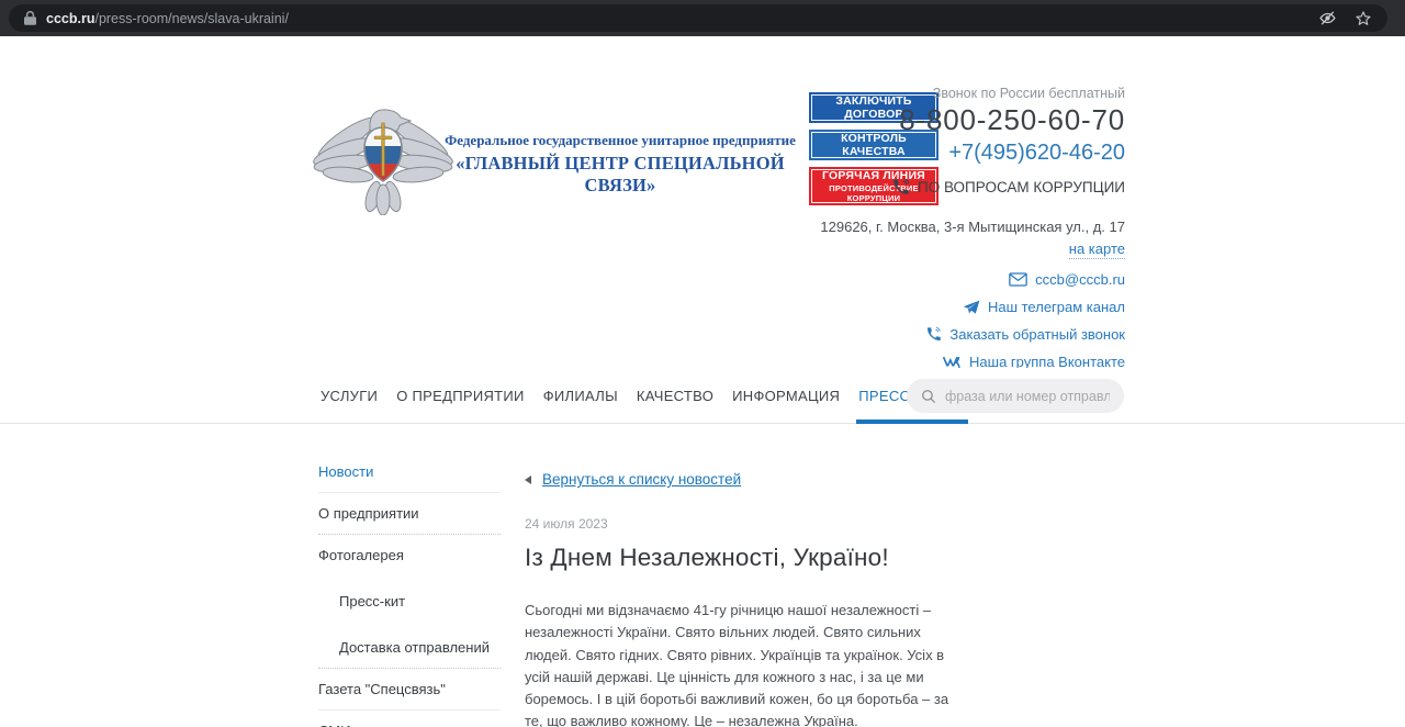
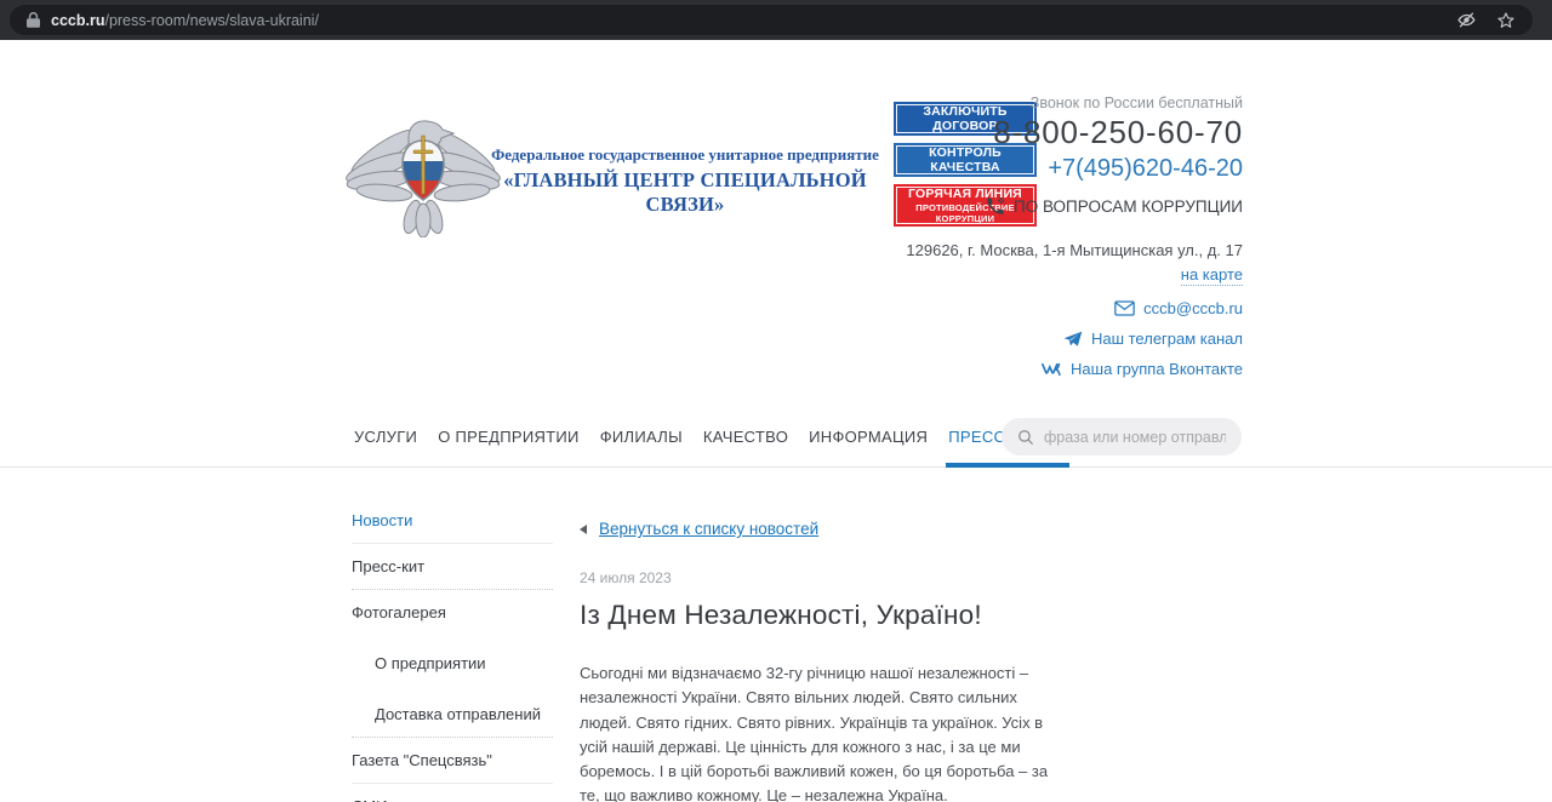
  cccb.ru/press-room/news/slava-ukraini/
  Федеральное государственное унитарное предприятие
  «ГЛАВНЫЙ ЦЕНТР СПЕЦИАЛЬНОЙ СВЯЗИ»
  ЗАКЛЮЧИТЬ ДОГОВОР
  КОНТРОЛЬ КАЧЕСТВА
  ГОРЯЧАЯ ЛИНИЯ
  ПРОТИВОДЕЙСВИЕ КОРРУПЦИИ
  Звонок по России бесплатный
  8-800-250-60-70
  +7(495)620-46-20
  ПО ВОПРОСАМ КОРРУПЦИИ
- 129626, г. Москва, 3-я Мытищинская ул., д. 17
+ 129626, г. Москва, 1-я Мытищинская ул., д. 17
  на карте
  cccb@cccb.ru
  Наш телеграм канал
- Заказать обратный звонок
  Наша группа Вконтакте
  УСЛУГИ
  О ПРЕДПРИЯТИИ
  ФИЛИАЛЫ
  КАЧЕСТВО
  ИНФОРМАЦИЯ
  фраза или номер отправл
  Новости
- О предприятии
+ Пресс-кит
  Фотогалерея
- Пресс-кит
+ О предприятии
  Доставка отправлений
  Газета "Спецсвязь"
  Вернуться к списку новостей
  24 июля 2023
  Із Днем Незалежності, Україно!
- Сьогодні ми відзначаємо 41-гу річницю нашої незалежності – незалежності України. Свято вільних людей. Свято сильних людей. Свято гідних. Свято рівних. Українців та українок. Усіх в усій нашій державі. Це цінність для кожного з нас, і за це ми боремось. І в цій боротьбі важливий кожен, бо ця боротьба – за те, що важливо кожному. Це – незалежна Україна.
+ Сьогодні ми відзначаємо 32-гу річницю нашої незалежності – незалежності України. Свято вільних людей. Свято сильних людей. Свято гідних. Свято рівних. Українців та українок. Усіх в усій нашій державі. Це цінність для кожного з нас, і за це ми боремось. І в цій боротьбі важливий кожен, бо ця боротьба – за те, що важливо кожному. Це – незалежна Україна.
